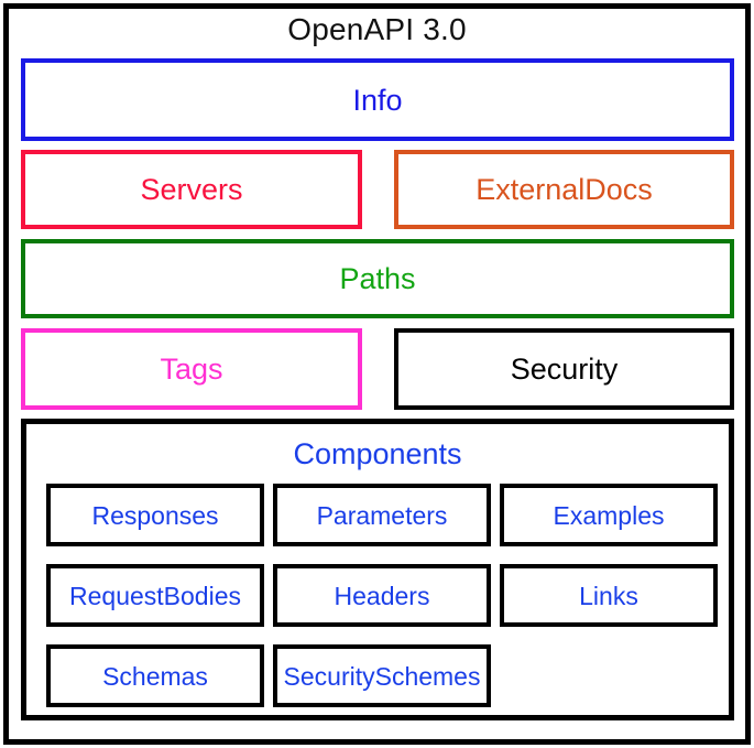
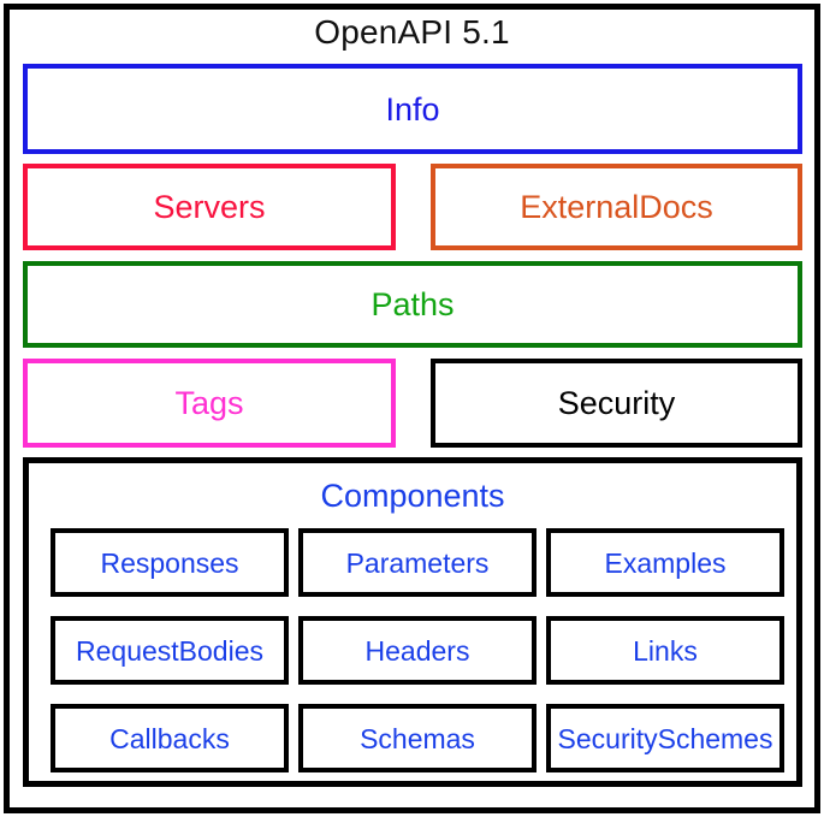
- OpenAPI 3.0
+ OpenAPI 5.1
  Info
  Servers
  ExternalDocs
  Paths
  Tags
  Security
  Components
  Responses
  Parameters
  Examples
  RequestBodies
  Headers
  Links
+ Callbacks
  Schemas
  SecuritySchemes
